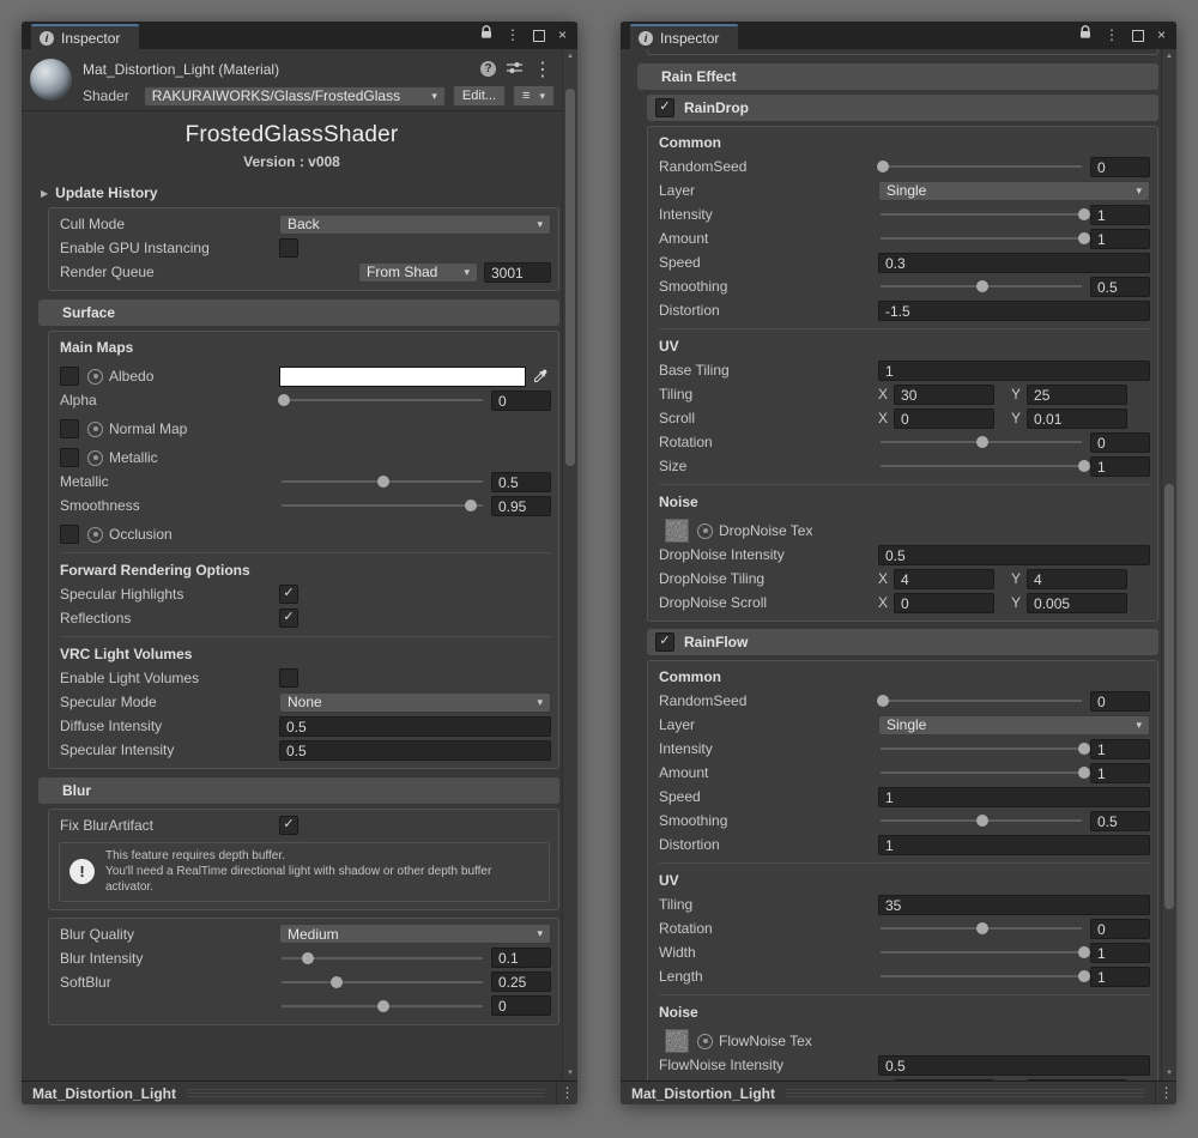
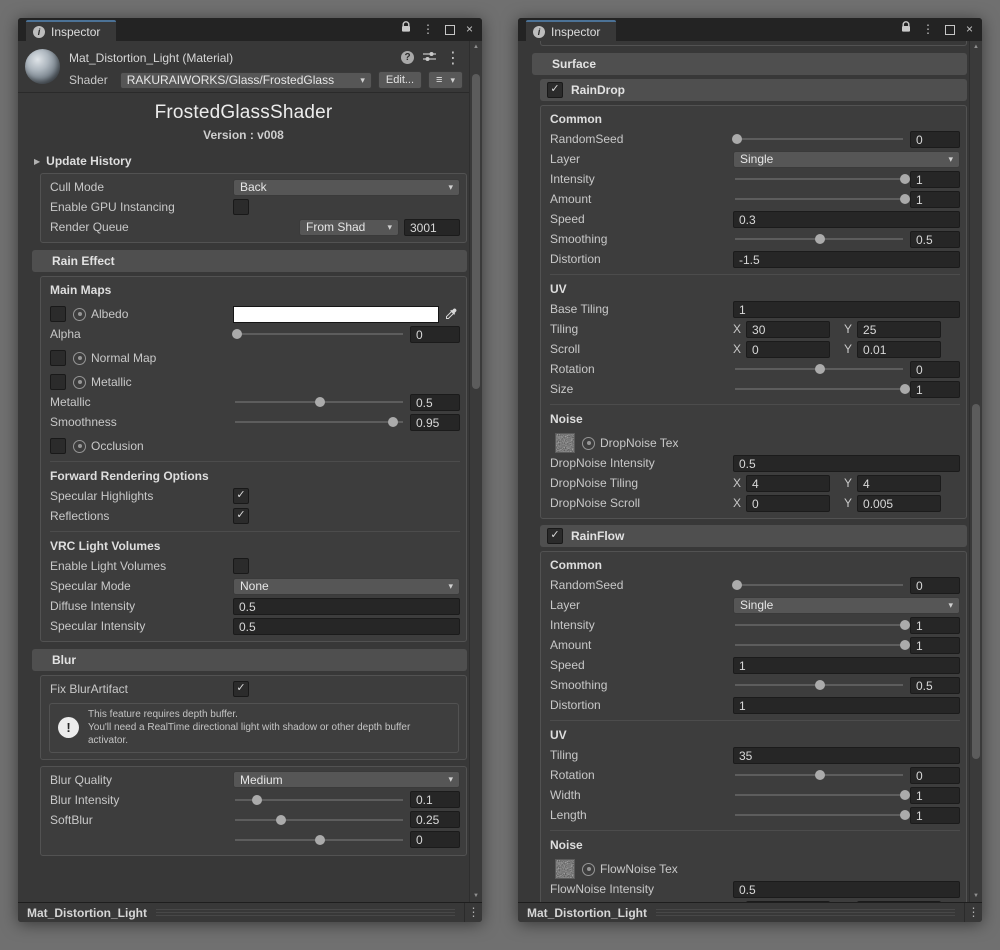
  i
  Inspector
  ⋮
  ×
  Mat_Distortion_Light (Material)
  ?
  ⋮
  Shader
  RAKURAIWORKS/Glass/FrostedGlass
  ▾
  Edit...
  ≡
  ▾
  FrostedGlassShader
  Version : v008
  ▶
  Update History
  Cull Mode
  Back
  ▾
  Enable GPU Instancing
  Render Queue
  From Shad
  ▾
  3001
- Surface
+ Rain Effect
  Main Maps
  Albedo
  Alpha
  0
  Normal Map
  Metallic
  Metallic
  0.5
  Smoothness
  0.95
  Occlusion
  Forward Rendering Options
  Specular Highlights
  ✓
  Reflections
  ✓
  VRC Light Volumes
  Enable Light Volumes
  Specular Mode
  None
  ▾
  Diffuse Intensity
  0.5
  Specular Intensity
  0.5
  Blur
  Fix BlurArtifact
  ✓
  !
  This feature requires depth buffer.
  You'll need a RealTime directional light with shadow or other depth buffer activator.
  Blur Quality
  Medium
  ▾
  Blur Intensity
  0.1
  SoftBlur
  0.25
  0
  Mat_Distortion_Light
  ⋮
  i
  Inspector
  ⋮
  ×
- Rain Effect
+ Surface
  ✓
  RainDrop
  Common
  RandomSeed
  0
  Layer
  Single
  ▾
  Intensity
  1
  Amount
  1
  Speed
  0.3
  Smoothing
  0.5
  Distortion
  -1.5
  UV
  Base Tiling
  1
  Tiling
  X
  30
  Y
  25
  Scroll
  X
  0
  Y
  0.01
  Rotation
  0
  Size
  1
  Noise
  DropNoise Tex
  DropNoise Intensity
  0.5
  DropNoise Tiling
  X
  4
  Y
  4
  DropNoise Scroll
  X
  0
  Y
  0.005
  ✓
  RainFlow
  Common
  RandomSeed
  0
  Layer
  Single
  ▾
  Intensity
  1
  Amount
  1
  Speed
  1
  Smoothing
  0.5
  Distortion
  1
  UV
  Tiling
  35
  Rotation
  0
  Width
  1
  Length
  1
  Noise
  FlowNoise Tex
  FlowNoise Intensity
  0.5
  Mat_Distortion_Light
  ⋮
